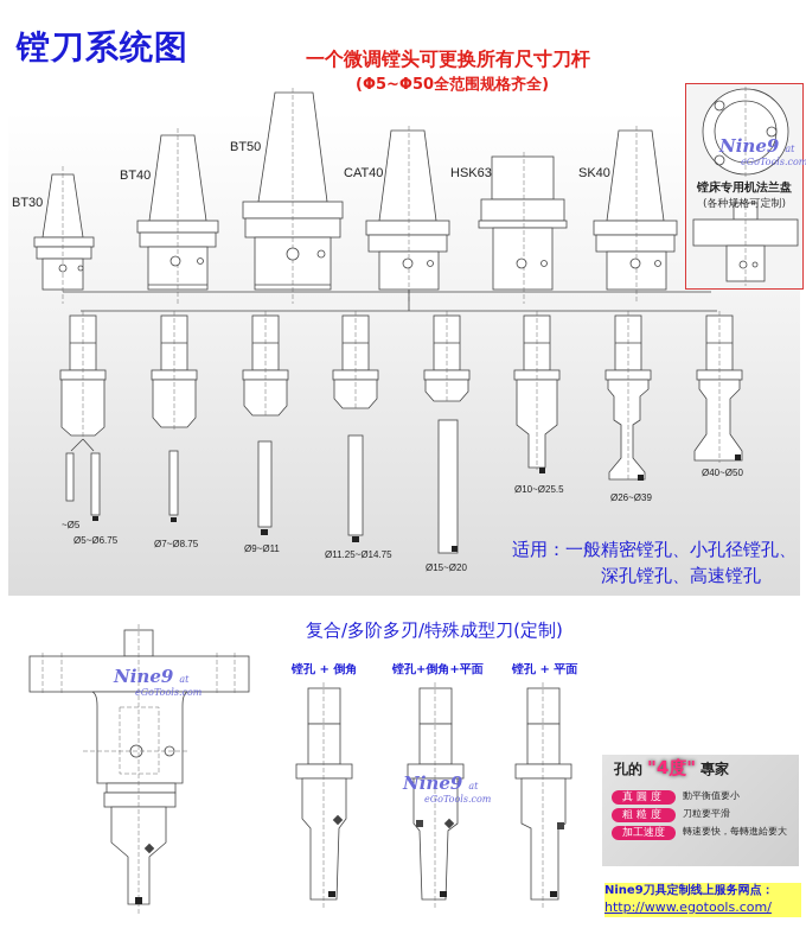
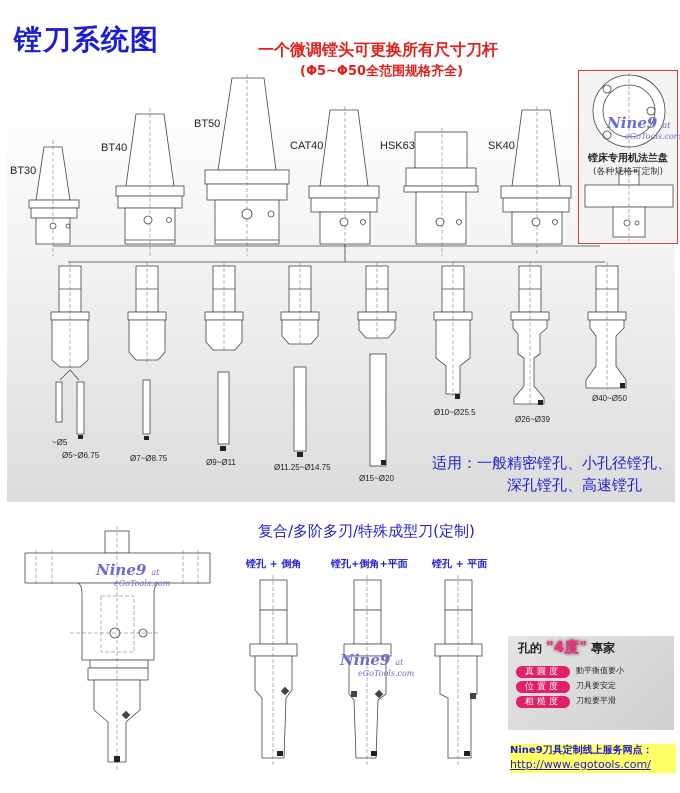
  镗刀系统图
  一个微调镗头可更换所有尺寸刀杆
  (Φ5~Φ50全范围规格齐全)
  BT30
  BT40
  BT50
  CAT40
  HSK63
  SK40
  Nine9 at
  eGoTools.com
  镗床专用机法兰盘
  (各种规格可定制)
  ~Ø5
  Ø5~Ø6.75
  Ø7~Ø8.75
  Ø9~Ø11
  Ø11.25~Ø14.75
  Ø15~Ø20
  Ø10~Ø25.5
  Ø26~Ø39
  Ø40~Ø50
  适用：一般精密镗孔、小孔径镗孔、
  深孔镗孔、高速镗孔
  Nine9 at
  eGoTools.com
  复合/多阶多刃/特殊成型刀(定制)
  镗孔 + 倒角
  镗孔+倒角+平面
  镗孔 + 平面
  Nine9 at
  eGoTools.com
  孔的
  "4度"
  專家
  真圓度
  動平衡值要小
+ 位置度
+ 刀具要安定
  粗糙度
  刀粒要平滑
- 加工速度
- 轉速要快，每轉進給要大
  Nine9刀具定制线上服务网点：
  http://www.egotools.com/
